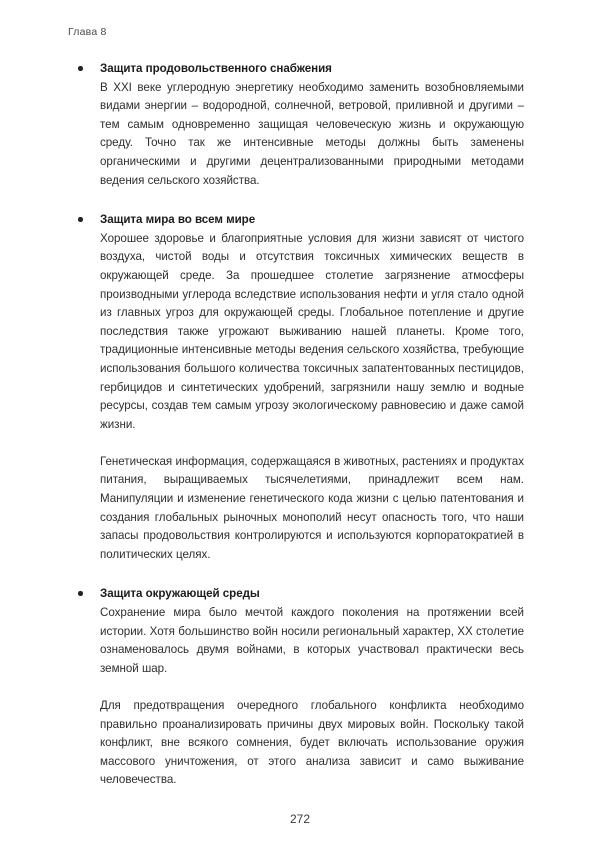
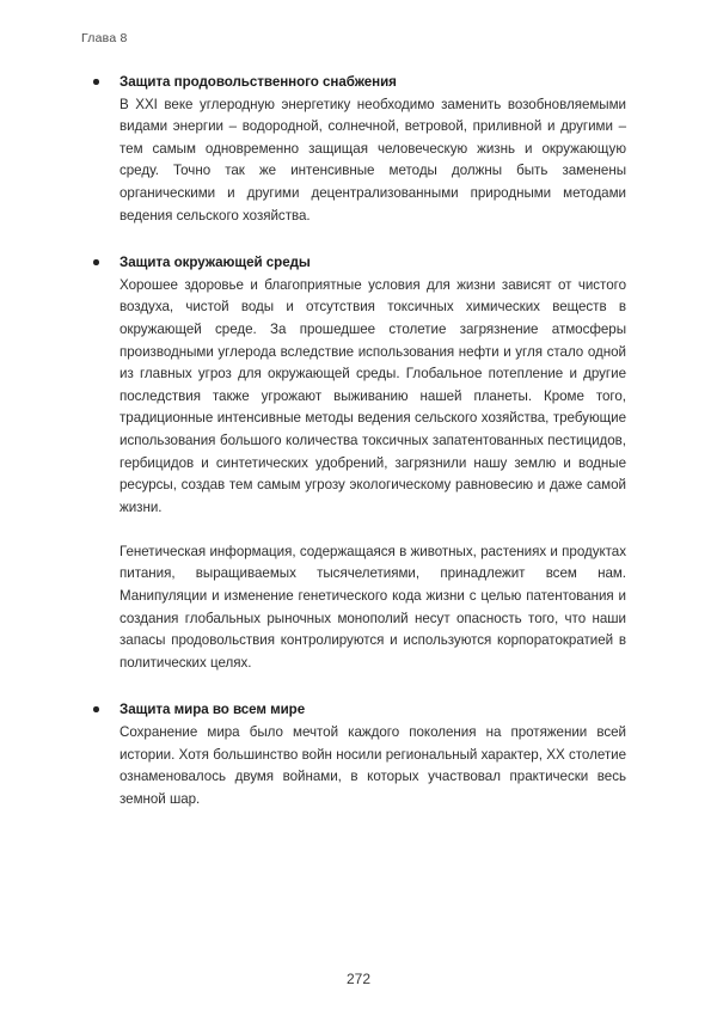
  Глава 8
  Защита продовольственного снабжения
  В XXI веке углеродную энергетику необходимо заменить возобновляемыми видами энергии – водородной, солнечной, ветровой, приливной и другими – тем самым одновременно защищая человеческую жизнь и окружающую среду. Точно так же интенсивные методы должны быть заменены органическими и другими децентрализованными природными методами ведения сельского хозяйства.
- Защита мира во всем мире
+ Защита окружающей среды
  Хорошее здоровье и благоприятные условия для жизни зависят от чистого воздуха, чистой воды и отсутствия токсичных химических веществ в окружающей среде. За прошедшее столетие загрязнение атмосферы производными углерода вследствие использования нефти и угля стало одной из главных угроз для окружающей среды. Глобальное потепление и другие последствия также угрожают выживанию нашей планеты. Кроме того, традиционные интенсивные методы ведения сельского хозяйства, требующие использования большого количества токсичных запатентованных пестицидов, гербицидов и синтетических удобрений, загрязнили нашу землю и водные ресурсы, создав тем самым угрозу экологическому равновесию и даже самой жизни.
  Генетическая информация, содержащаяся в животных, растениях и продуктах питания, выращиваемых тысячелетиями, принадлежит всем нам. Манипуляции и изменение генетического кода жизни с целью патентования и создания глобальных рыночных монополий несут опасность того, что наши запасы продовольствия контролируются и используются корпоратократией в политических целях.
- Защита окружающей среды
+ Защита мира во всем мире
  Сохранение мира было мечтой каждого поколения на протяжении всей истории. Хотя большинство войн носили региональный характер, XX столетие ознаменовалось двумя войнами, в которых участвовал практически весь земной шар.
- Для предотвращения очередного глобального конфликта необходимо правильно проанализировать причины двух мировых войн. Поскольку такой конфликт, вне всякого сомнения, будет включать использование оружия массового уничтожения, от этого анализа зависит и само выживание человечества.
  272
